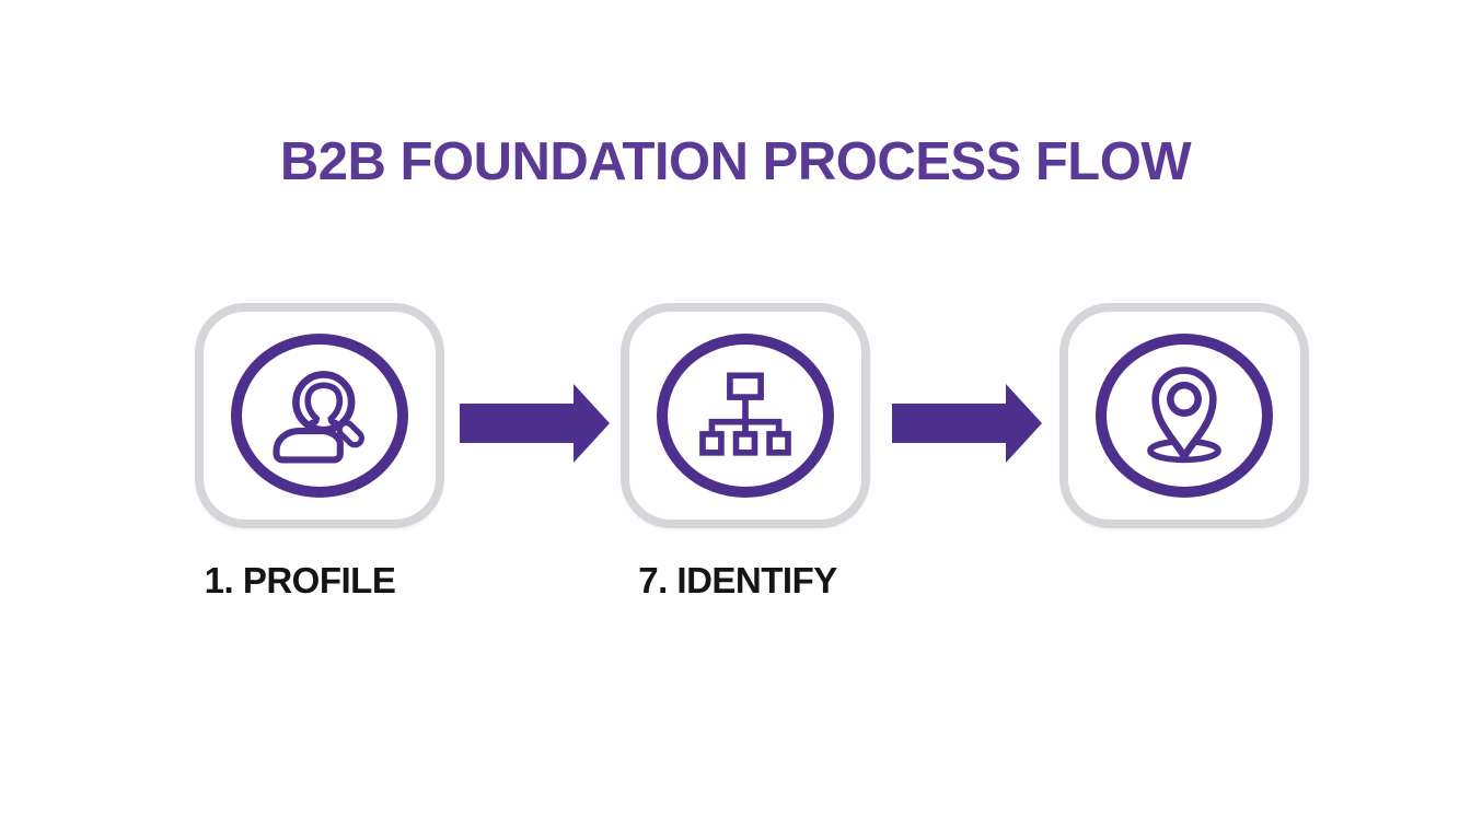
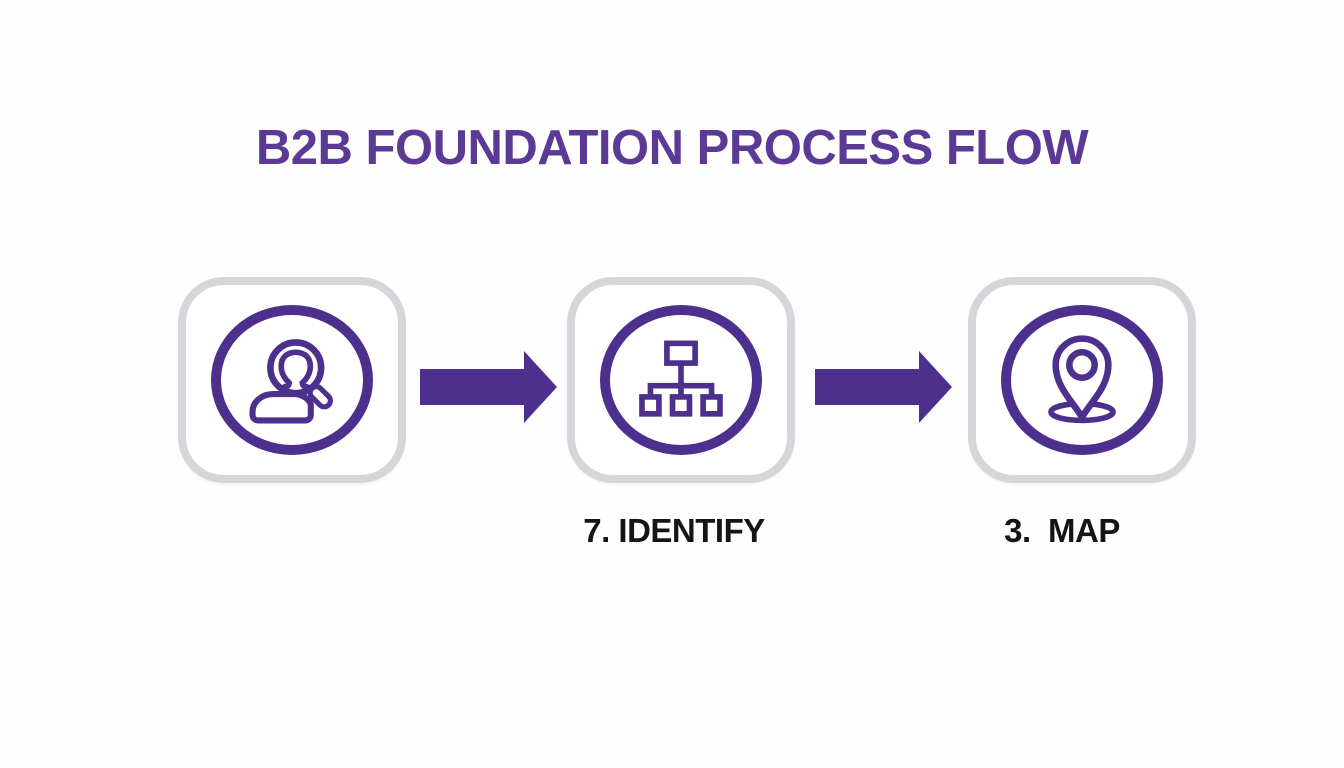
  B2B FOUNDATION PROCESS FLOW
- 1. PROFILE
  7. IDENTIFY
+ 3. MAP
